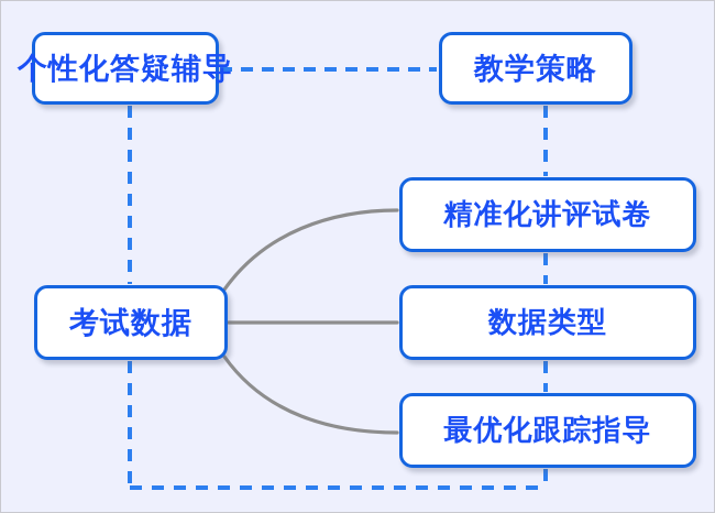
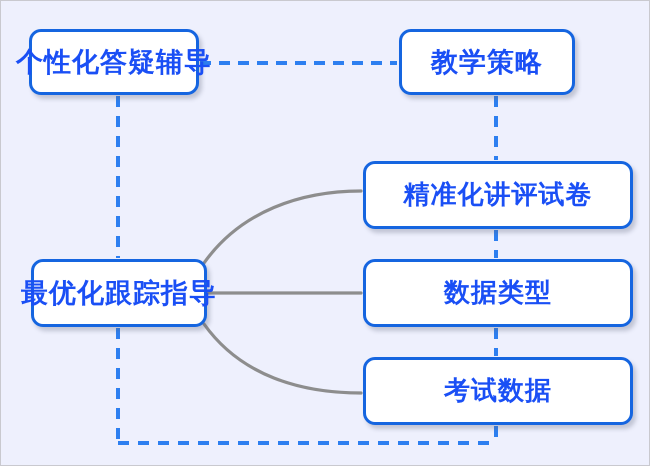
  个性化答疑辅导
  教学策略
- 考试数据
+ 最优化跟踪指导
  精准化讲评试卷
  数据类型
- 最优化跟踪指导
+ 考试数据
